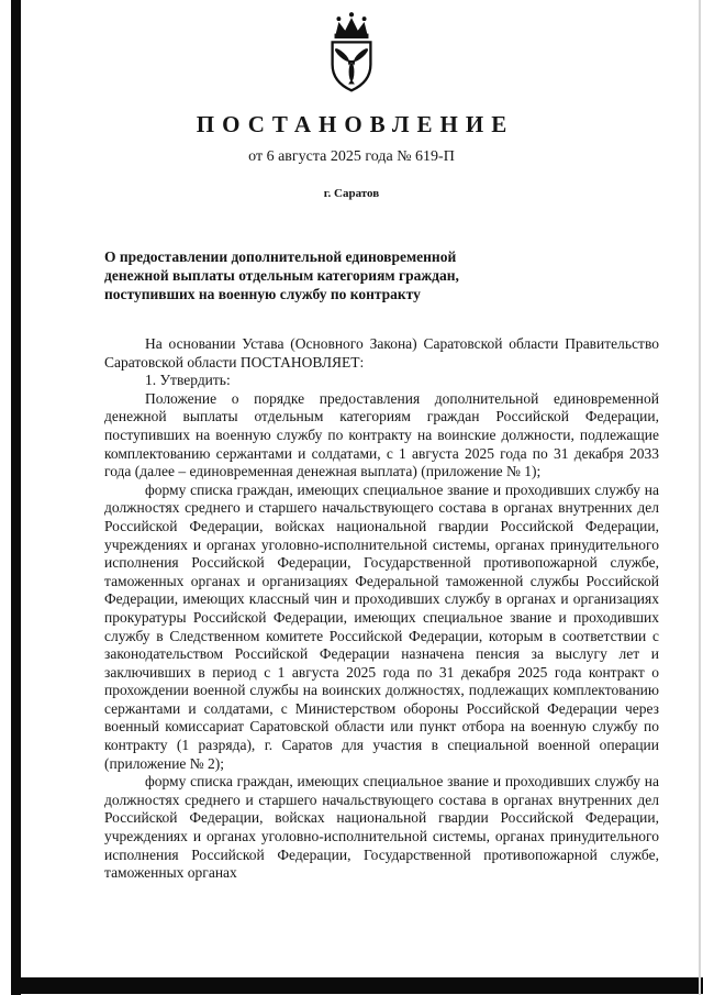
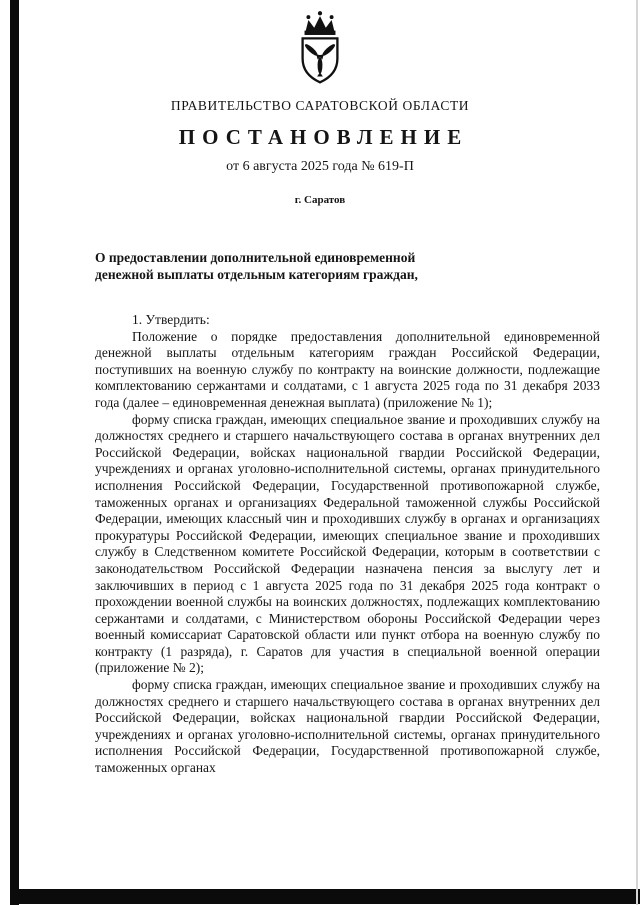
+ ПРАВИТЕЛЬСТВО САРАТОВСКОЙ ОБЛАСТИ
  ПОСТАНОВЛЕНИЕ
  от 6 августа 2025 года № 619-П
  г. Саратов
  О предоставлении дополнительной единовременной
  денежной выплаты отдельным категориям граждан,
- поступивших на военную службу по контракту
- На основании Устава (Основного Закона) Саратовской области Правительство Саратовской области ПОСТАНОВЛЯЕТ:
  1. Утвердить:
  Положение о порядке предоставления дополнительной единовременной денежной выплаты отдельным категориям граждан Российской Федерации, поступивших на военную службу по контракту на воинские должности, подлежащие комплектованию сержантами и солдатами, с 1 августа 2025 года по 31 декабря 2033 года (далее – единовременная денежная выплата) (приложение № 1);
  форму списка граждан, имеющих специальное звание и проходивших службу на должностях среднего и старшего начальствующего состава в органах внутренних дел Российской Федерации, войсках национальной гвардии Российской Федерации, учреждениях и органах уголовно-исполнительной системы, органах принудительного исполнения Российской Федерации, Государственной противопожарной службе, таможенных органах и организациях Федеральной таможенной службы Российской Федерации, имеющих классный чин и проходивших службу в органах и организациях прокуратуры Российской Федерации, имеющих специальное звание и проходивших службу в Следственном комитете Российской Федерации, которым в соответствии с законодательством Российской Федерации назначена пенсия за выслугу лет и заключивших в период с 1 августа 2025 года по 31 декабря 2025 года контракт о прохождении военной службы на воинских должностях, подлежащих комплектованию сержантами и солдатами, с Министерством обороны Российской Федерации через военный комиссариат Саратовской области или пункт отбора на военную службу по контракту (1 разряда), г. Саратов для участия в специальной военной операции (приложение № 2);
  форму списка граждан, имеющих специальное звание и проходивших службу на должностях среднего и старшего начальствующего состава в органах внутренних дел Российской Федерации, войсках национальной гвардии Российской Федерации, учреждениях и органах уголовно-исполнительной системы, органах принудительного исполнения Российской Федерации, Государственной противопожарной службе, таможенных органах
